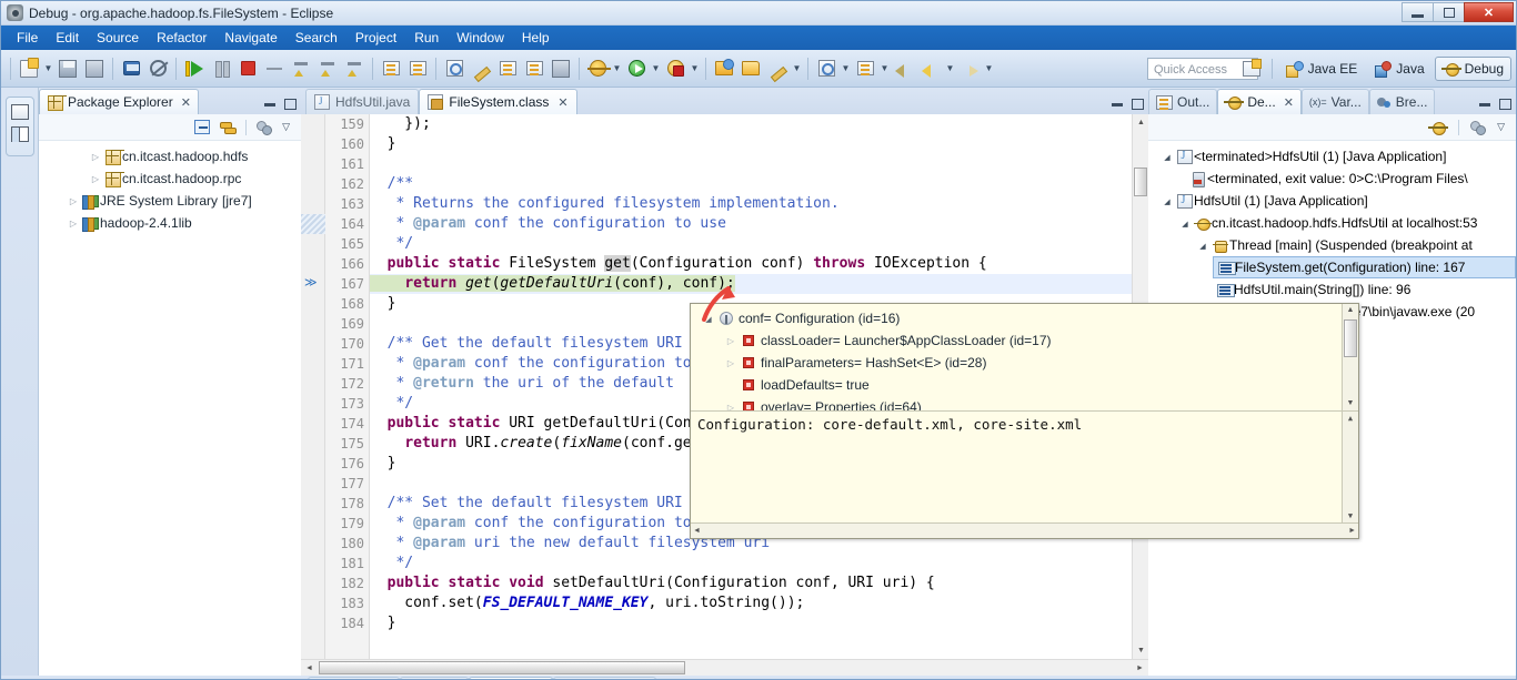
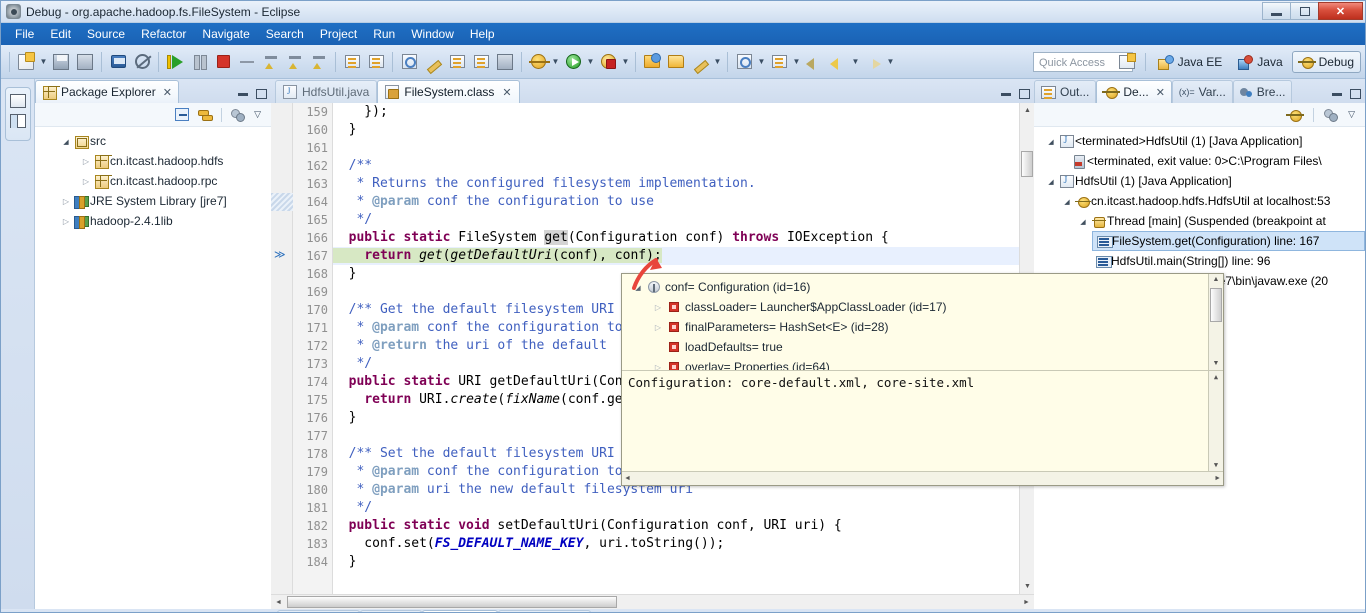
  Debug - org.apache.hadoop.fs.FileSystem - Eclipse
  ✕
  File
  Edit
  Source
  Refactor
  Navigate
  Search
  Project
  Run
  Window
  Help
  Quick Access
  Java EE
  Java
  Debug
  Package Explorer
  ✕
  ▽
+ src
  cn.itcast.hadoop.hdfs
  cn.itcast.hadoop.rpc
  JRE System Library
  [jre7]
  hadoop-2.4.1lib
  HdfsUtil.java
  FileSystem.class
  ✕
  ≫
  159
  160
  161
  162
  163
  164
  165
  166
  167
  168
  169
  170
  171
  172
  173
  174
  175
  176
  177
  178
  179
  180
  181
  182
  183
  184
  });
  }
  /**
  * Returns the configured filesystem implementation.
  * @param conf the configuration to use
  */
  public static FileSystem get(Configuration conf) throws IOException {
  return get(getDefaultUri(conf), conf);
  }
  * @param conf the configuration to
  * @return the uri of the default
  */
  }
  * @param conf the configuration to
  * @param uri the new default filesystem uri
  */
  public static void setDefaultUri(Configuration conf, URI uri) {
  conf.set(FS_DEFAULT_NAME_KEY, uri.toString());
  }
  Out...
  De...
  ✕
  (x)=
  Var...
  Bre...
  ▽
  <terminated>HdfsUtil (1) [Java Application]
  <terminated, exit value: 0>C:\Program Files\
  HdfsUtil (1) [Java Application]
  cn.itcast.hadoop.hdfs.HdfsUtil at localhost:53
  Thread [main] (Suspended (breakpoint at
  FileSystem.get(Configuration) line: 167
  HdfsUtil.main(String[]) line: 96
  7\bin\javaw.exe (20
  conf= Configuration (id=16)
  classLoader= Launcher$AppClassLoader (id=17)
  finalParameters= HashSet<E> (id=28)
  loadDefaults= true
  overlay= Properties (id=64)
  Configuration: core-default.xml, core-site.xml
  ▲
  ▼
